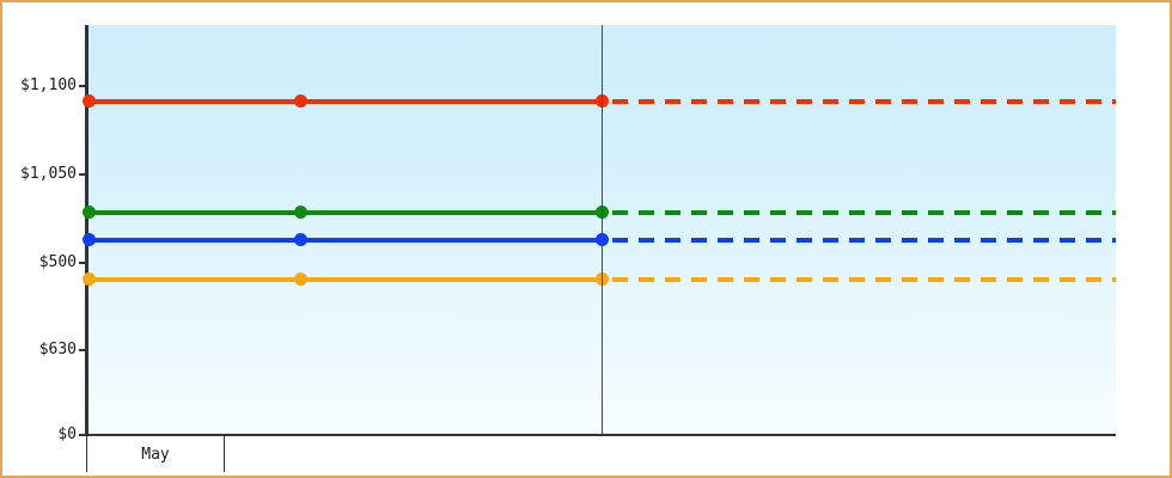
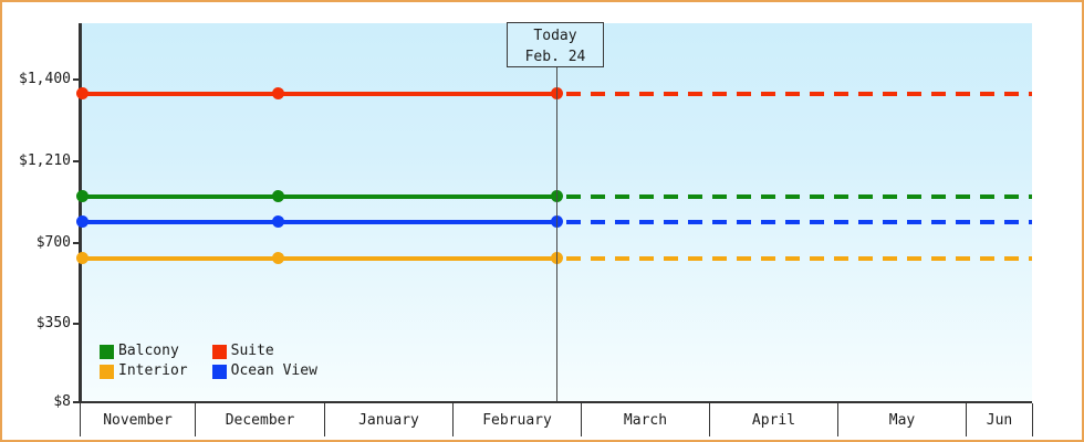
- $1,100
+ $1,400
- $1,050
+ $1,210
- $500
+ $700
- $630
+ $350
- $0
+ $8
+ Today
+ Feb. 24
+ Balcony
+ Suite
+ Interior
+ Ocean View
+ November
+ December
+ January
+ February
+ March
+ April
  May
+ Jun
